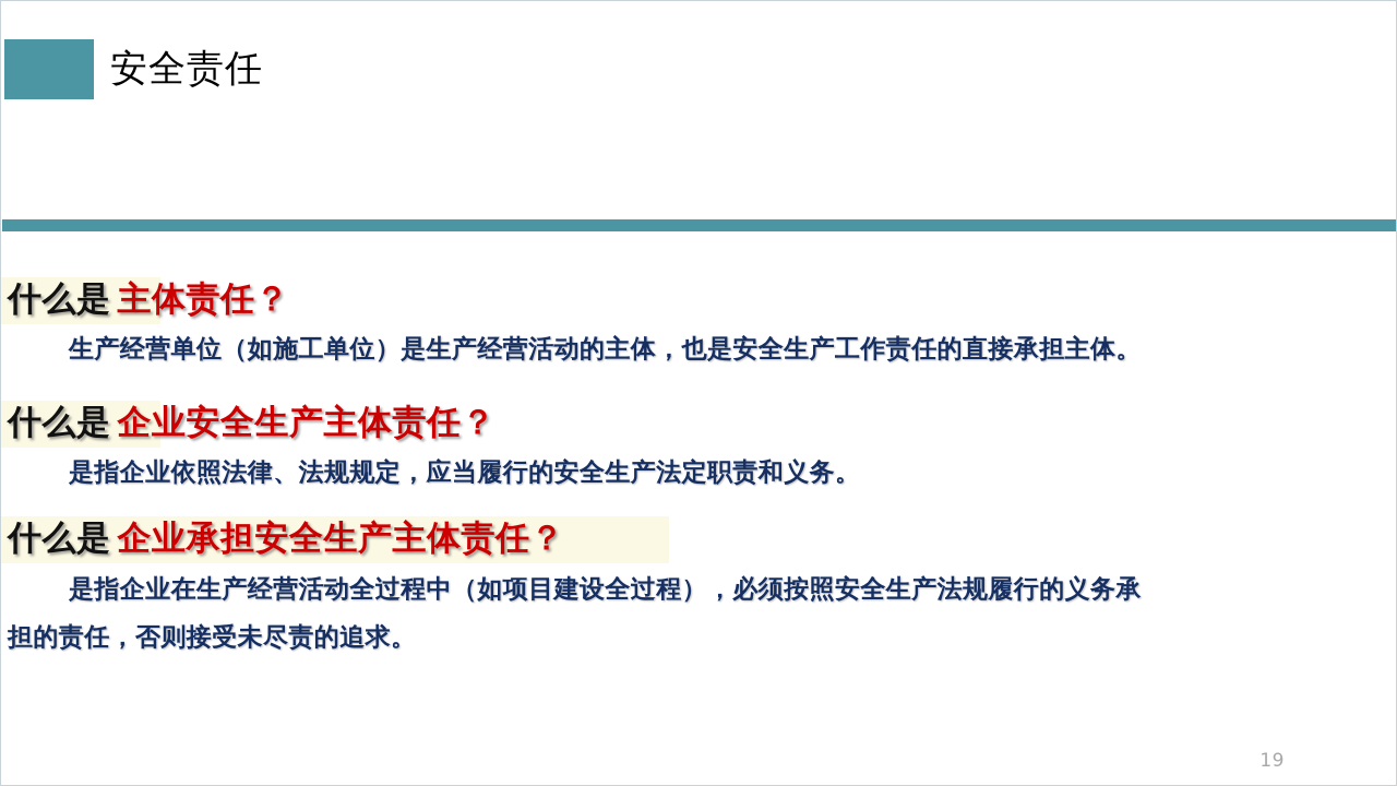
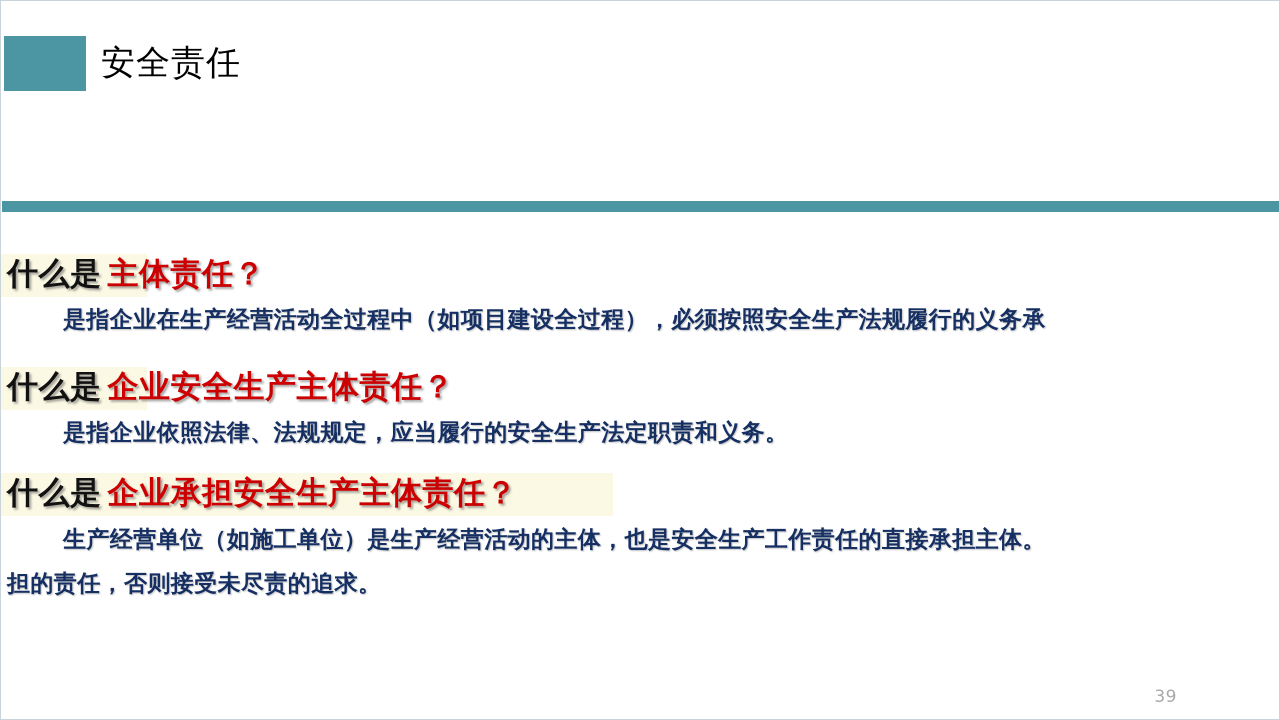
  安全责任
  什么是 主体责任？
- 生产经营单位（如施工单位）是生产经营活动的主体，也是安全生产工作责任的直接承担主体。
+ 是指企业在生产经营活动全过程中（如项目建设全过程），必须按照安全生产法规履行的义务承
  什么是 企业安全生产主体责任？
  是指企业依照法律、法规规定，应当履行的安全生产法定职责和义务。
  什么是 企业承担安全生产主体责任？
- 是指企业在生产经营活动全过程中（如项目建设全过程），必须按照安全生产法规履行的义务承
+ 生产经营单位（如施工单位）是生产经营活动的主体，也是安全生产工作责任的直接承担主体。
  担的责任，否则接受未尽责的追求。
- 19
+ 39
